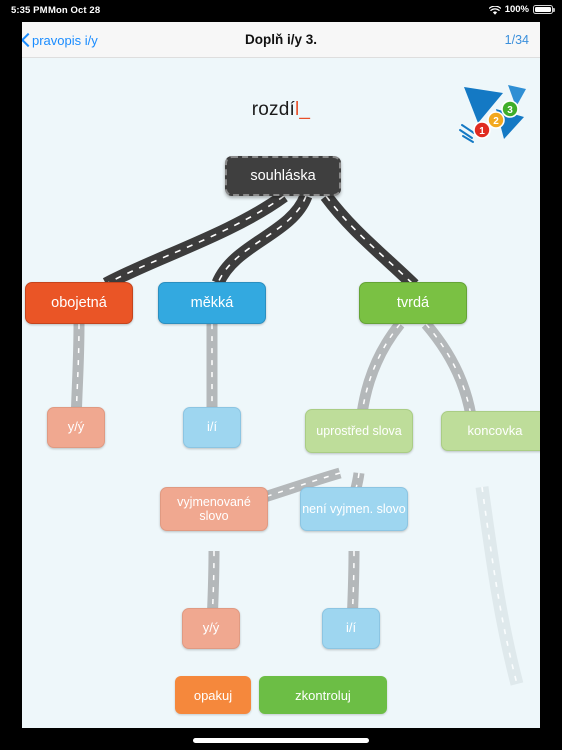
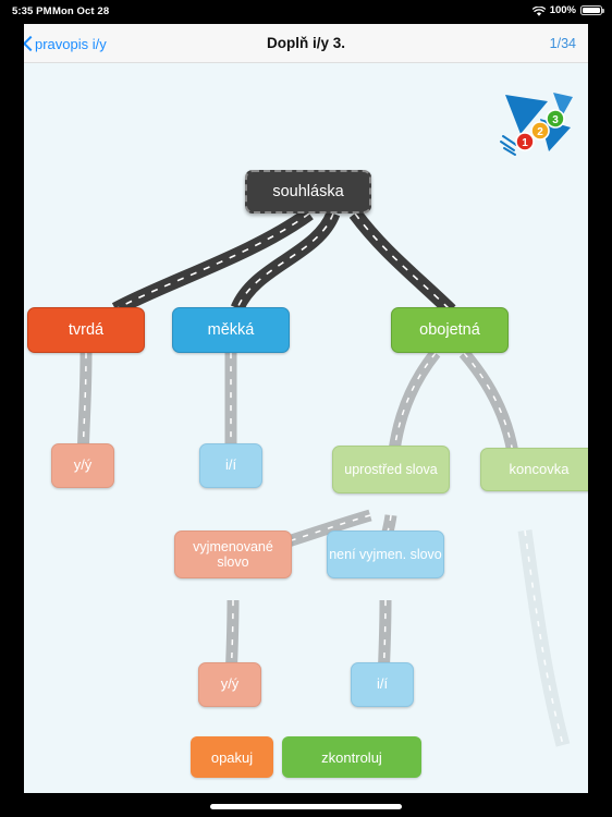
  5:35 PM
  Mon Oct 28
  100%
  pravopis i/y
  Doplň i/y 3.
  1/34
- rozdíl_
  1
  2
  3
  souhláska
- obojetná
+ tvrdá
  měkká
- tvrdá
+ obojetná
  y/ý
  i/í
  uprostřed slova
  koncovka
  vyjmenované slovo
  není vyjmen. slovo
  y/ý
  i/í
  opakuj
  zkontroluj
